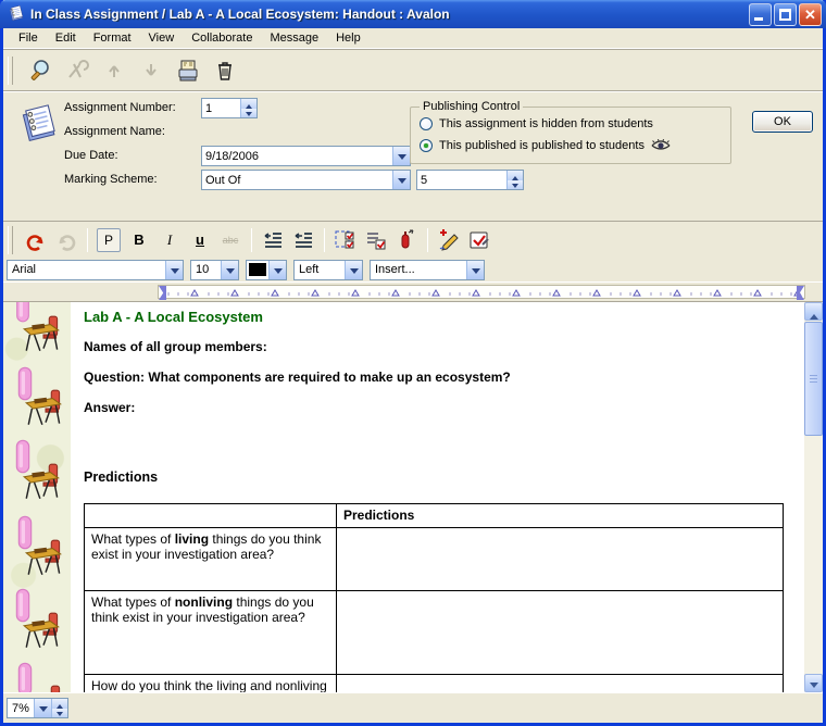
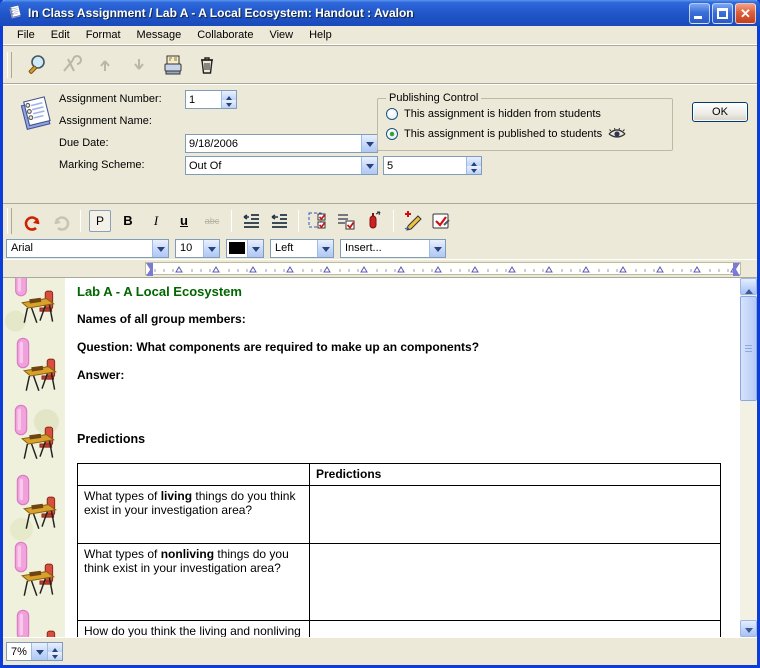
  In Class Assignment / Lab A - A Local Ecosystem: Handout : Avalon
  ✕
  File
  Edit
  Format
- View
+ Message
  Collaborate
- Message
+ View
  Help
  Assignment Number:
  Assignment Name:
  Due Date:
  Marking Scheme:
  1
  9/18/2006
  Out Of
  5
  Publishing Control
  This assignment is hidden from students
- This published is published to students
+ This assignment is published to students
  OK
  P
  B
  I
  u
  abc
  Arial
  10
  Left
  Insert...
  Lab A - A Local Ecosystem
  Names of all group members:
- Question: What components are required to make up an ecosystem?
+ Question: What components are required to make up an components?
  Answer:
  Predictions
  	Predictions
  What types of living things do you think exist in your investigation area?
  What types of nonliving things do you think exist in your investigation area?
  7%
